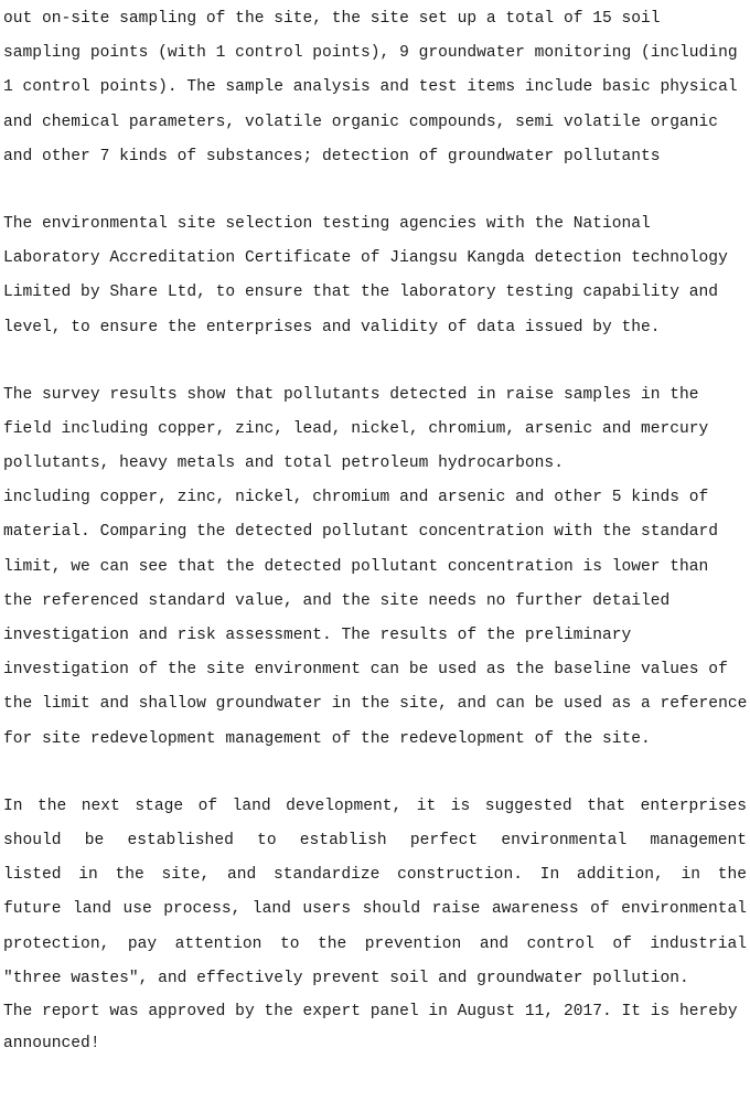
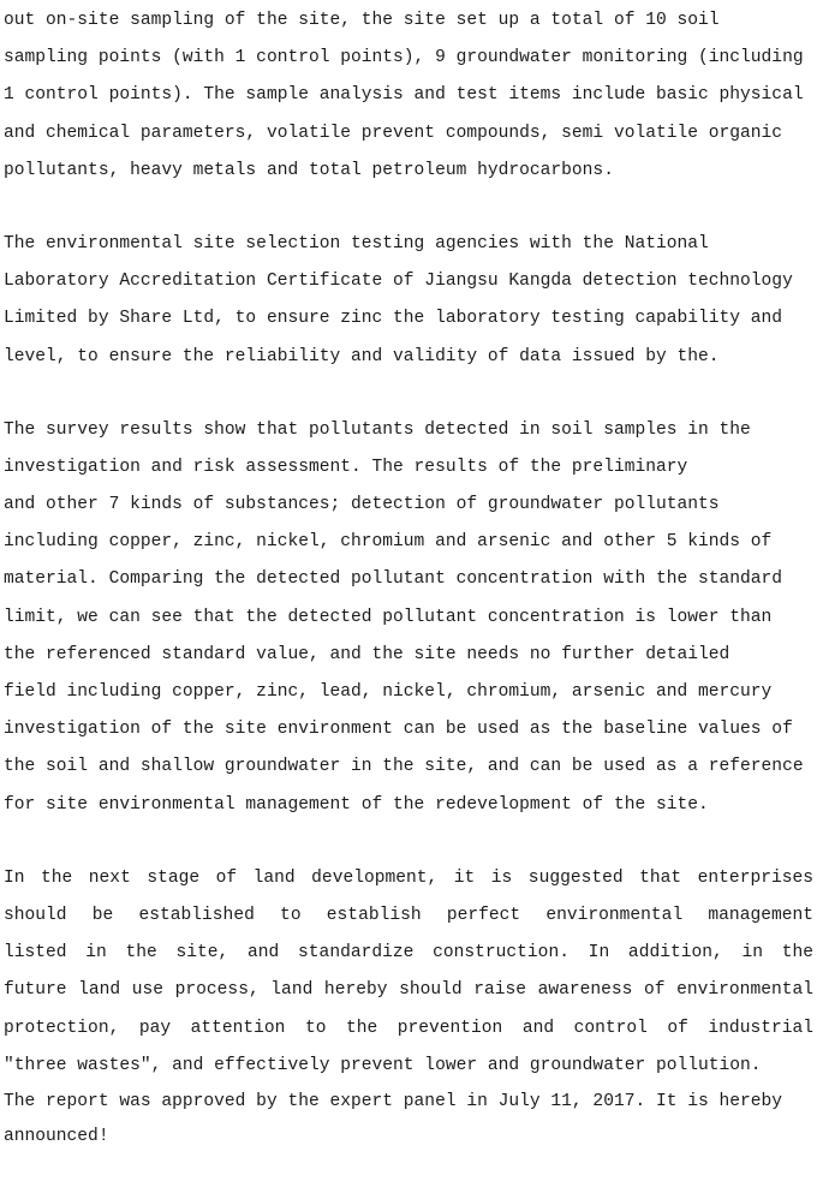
- out on-site sampling of the site, the site set up a total of 15 soil
+ out on-site sampling of the site, the site set up a total of 10 soil
  sampling points (with 1 control points), 9 groundwater monitoring (including
  1 control points). The sample analysis and test items include basic physical
- and chemical parameters, volatile organic compounds, semi volatile organic
+ and chemical parameters, volatile prevent compounds, semi volatile organic
- and other 7 kinds of substances; detection of groundwater pollutants
+ pollutants, heavy metals and total petroleum hydrocarbons.
  The environmental site selection testing agencies with the National
  Laboratory Accreditation Certificate of Jiangsu Kangda detection technology
- Limited by Share Ltd, to ensure that the laboratory testing capability and
+ Limited by Share Ltd, to ensure zinc the laboratory testing capability and
- level, to ensure the enterprises and validity of data issued by the.
+ level, to ensure the reliability and validity of data issued by the.
- The survey results show that pollutants detected in raise samples in the
+ The survey results show that pollutants detected in soil samples in the
- field including copper, zinc, lead, nickel, chromium, arsenic and mercury
+ investigation and risk assessment. The results of the preliminary
- pollutants, heavy metals and total petroleum hydrocarbons.
+ and other 7 kinds of substances; detection of groundwater pollutants
  including copper, zinc, nickel, chromium and arsenic and other 5 kinds of
  material. Comparing the detected pollutant concentration with the standard
  limit, we can see that the detected pollutant concentration is lower than
  the referenced standard value, and the site needs no further detailed
- investigation and risk assessment. The results of the preliminary
+ field including copper, zinc, lead, nickel, chromium, arsenic and mercury
  investigation of the site environment can be used as the baseline values of
- the limit and shallow groundwater in the site, and can be used as a reference
+ the soil and shallow groundwater in the site, and can be used as a reference
- for site redevelopment management of the redevelopment of the site.
+ for site environmental management of the redevelopment of the site.
  In the next stage of land development, it is suggested that enterprises
  should be established to establish perfect environmental management
  listed in the site, and standardize construction. In addition, in the
- future land use process, land users should raise awareness of environmental
+ future land use process, land hereby should raise awareness of environmental
  protection, pay attention to the prevention and control of industrial
- ″three wastes″, and effectively prevent soil and groundwater pollution.
+ ″three wastes″, and effectively prevent lower and groundwater pollution.
- The report was approved by the expert panel in August 11, 2017. It is hereby
+ The report was approved by the expert panel in July 11, 2017. It is hereby
  announced!
